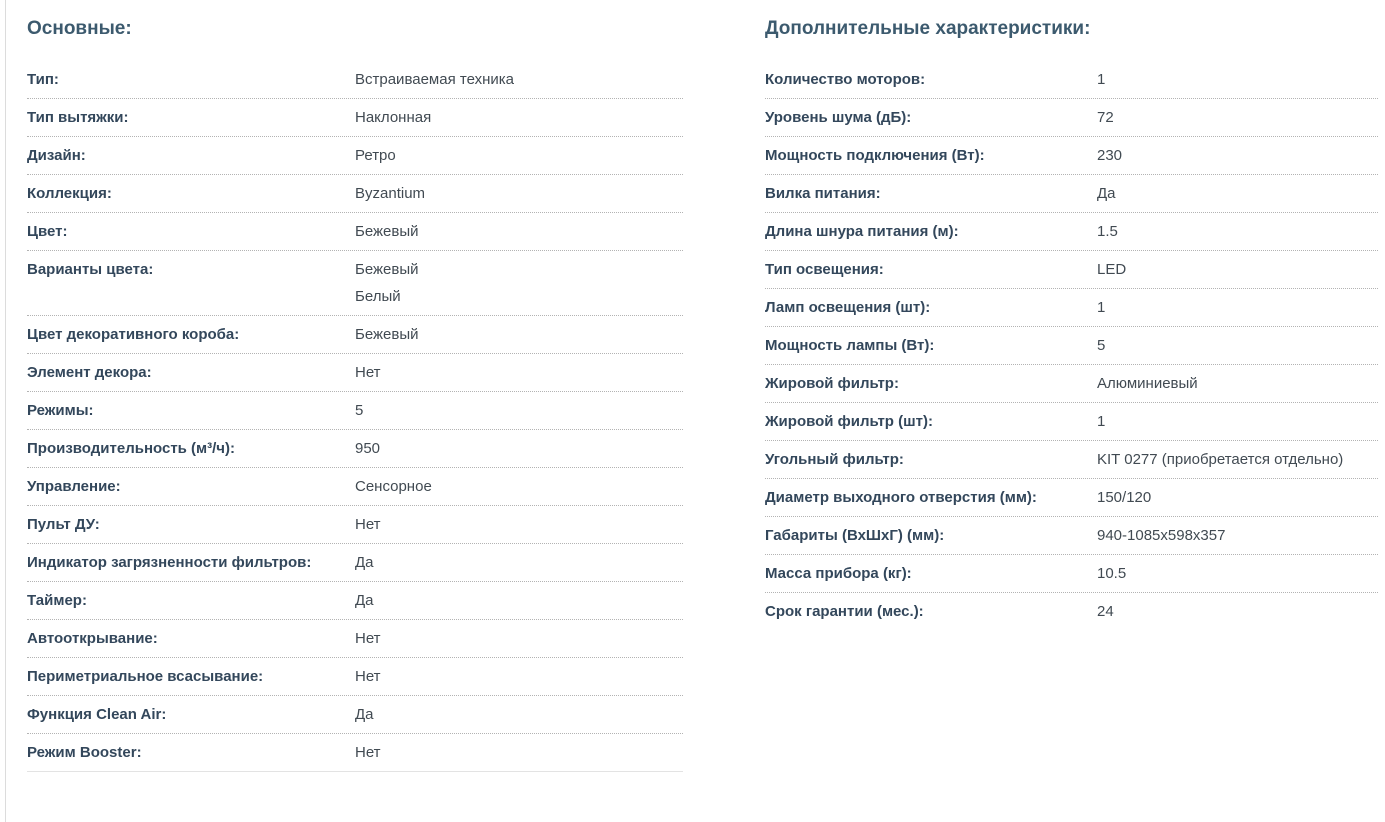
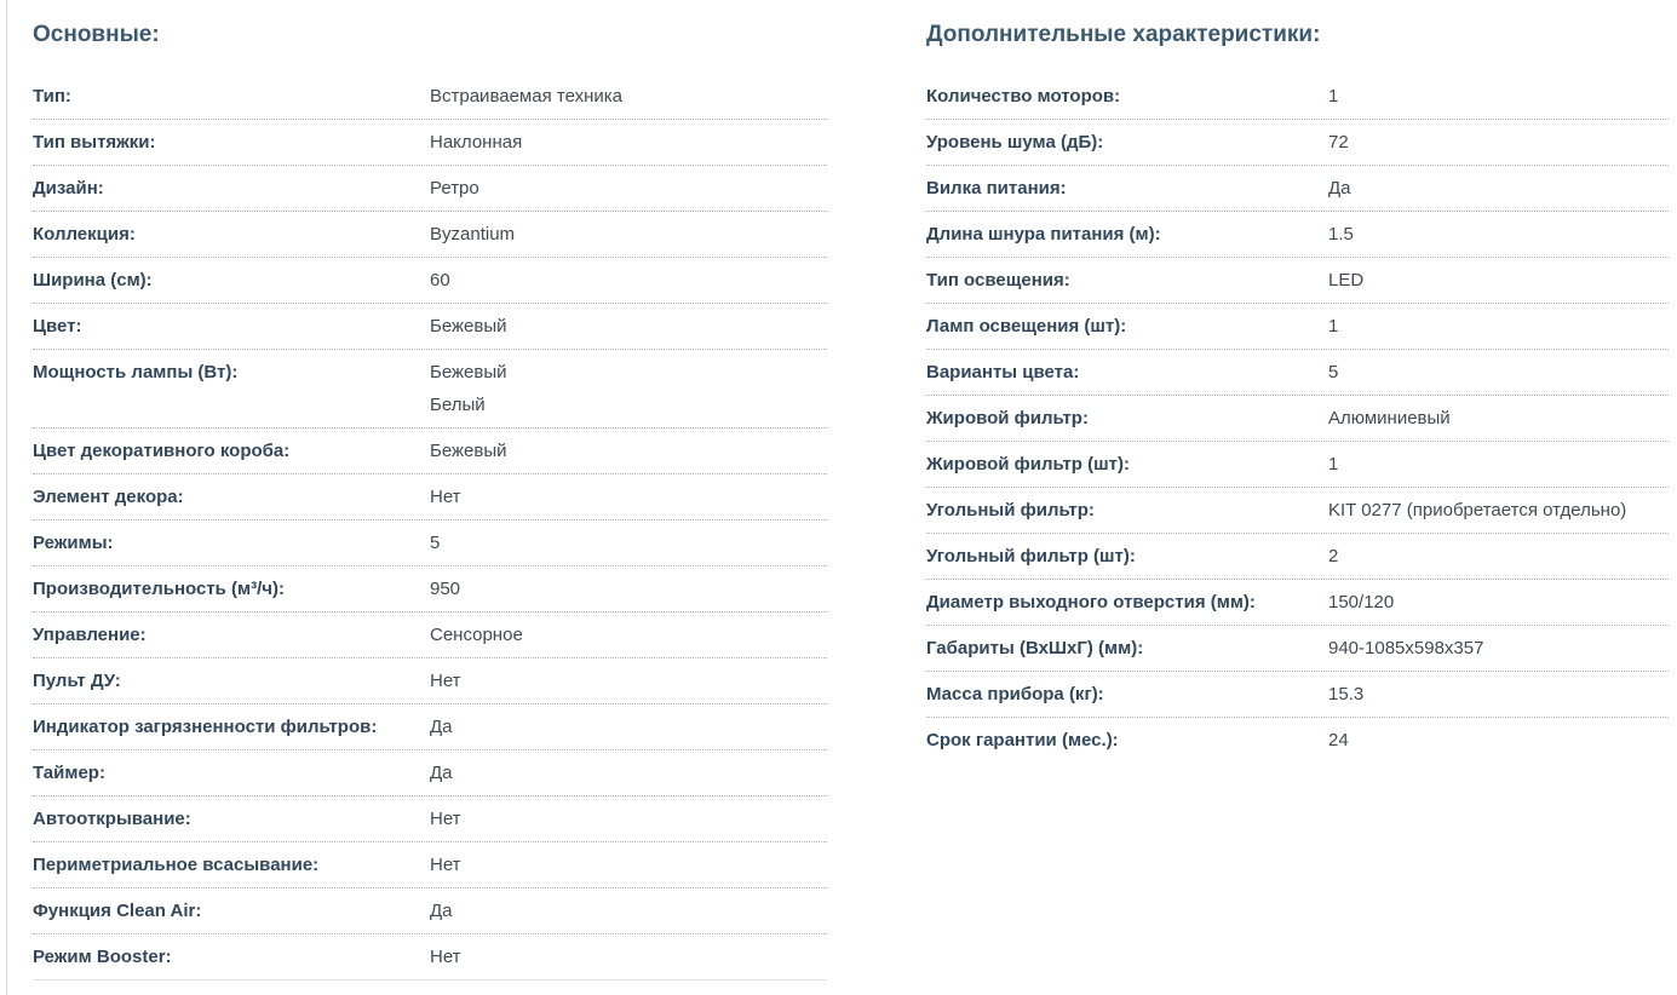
  Основные:
  Тип:
  Встраиваемая техника
  Тип вытяжки:
  Наклонная
  Дизайн:
  Ретро
  Коллекция:
  Byzantium
+ Ширина (см):
+ 60
  Цвет:
  Бежевый
- Варианты цвета:
+ Мощность лампы (Вт):
  Бежевый
  Белый
  Цвет декоративного короба:
  Бежевый
  Элемент декора:
  Нет
  Режимы:
  5
  Производительность (м³/ч):
  950
  Управление:
  Сенсорное
  Пульт ДУ:
  Нет
  Индикатор загрязненности фильтров:
  Да
  Таймер:
  Да
  Автооткрывание:
  Нет
  Периметриальное всасывание:
  Нет
  Функция Clean Air:
  Да
  Режим Booster:
  Нет
  Дополнительные характеристики:
  Количество моторов:
  1
  Уровень шума (дБ):
  72
- Мощность подключения (Вт):
- 230
  Вилка питания:
  Да
  Длина шнура питания (м):
  1.5
  Тип освещения:
  LED
  Ламп освещения (шт):
  1
- Мощность лампы (Вт):
+ Варианты цвета:
  5
  Жировой фильтр:
  Алюминиевый
  Жировой фильтр (шт):
  1
  Угольный фильтр:
  KIT 0277 (приобретается отдельно)
+ Угольный фильтр (шт):
+ 2
  Диаметр выходного отверстия (мм):
  150/120
  Габариты (ВхШхГ) (мм):
  940-1085x598x357
  Масса прибора (кг):
- 10.5
+ 15.3
  Срок гарантии (мес.):
  24
